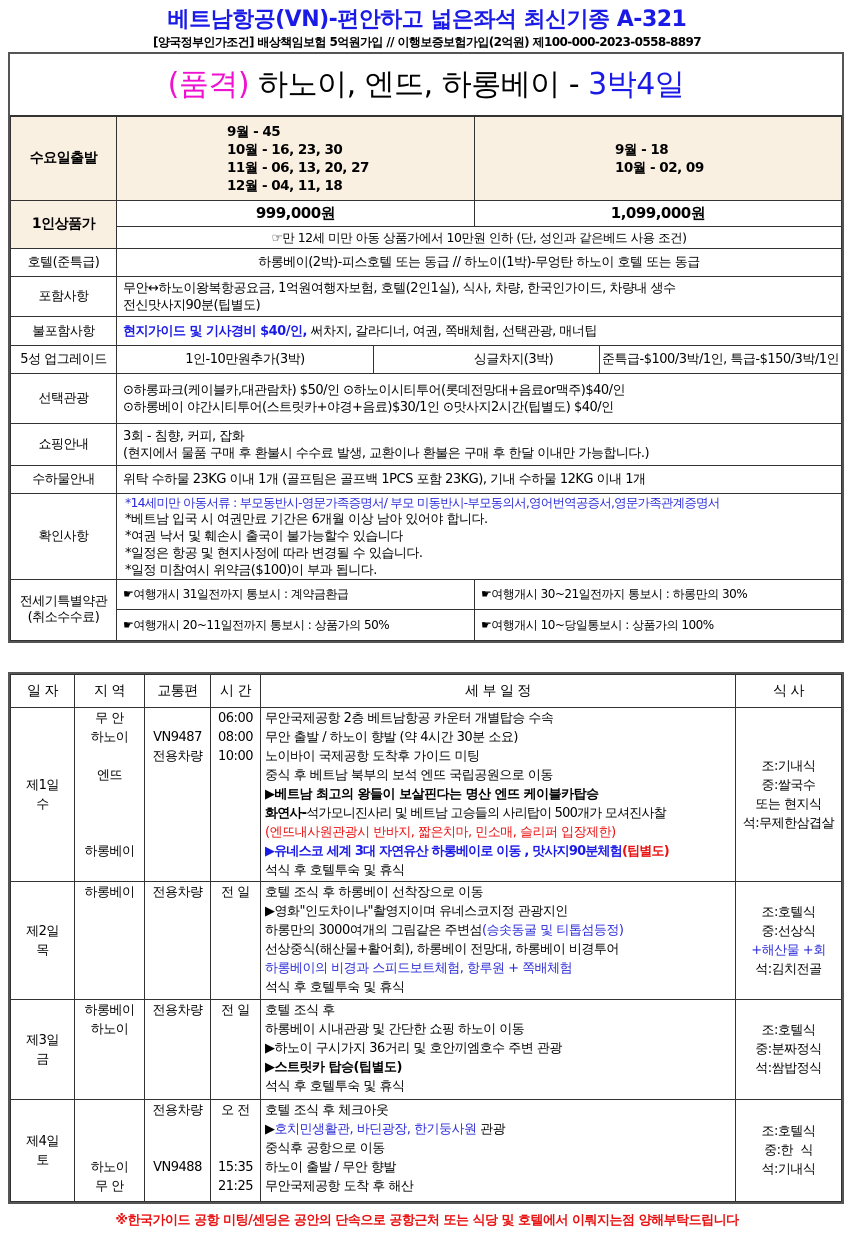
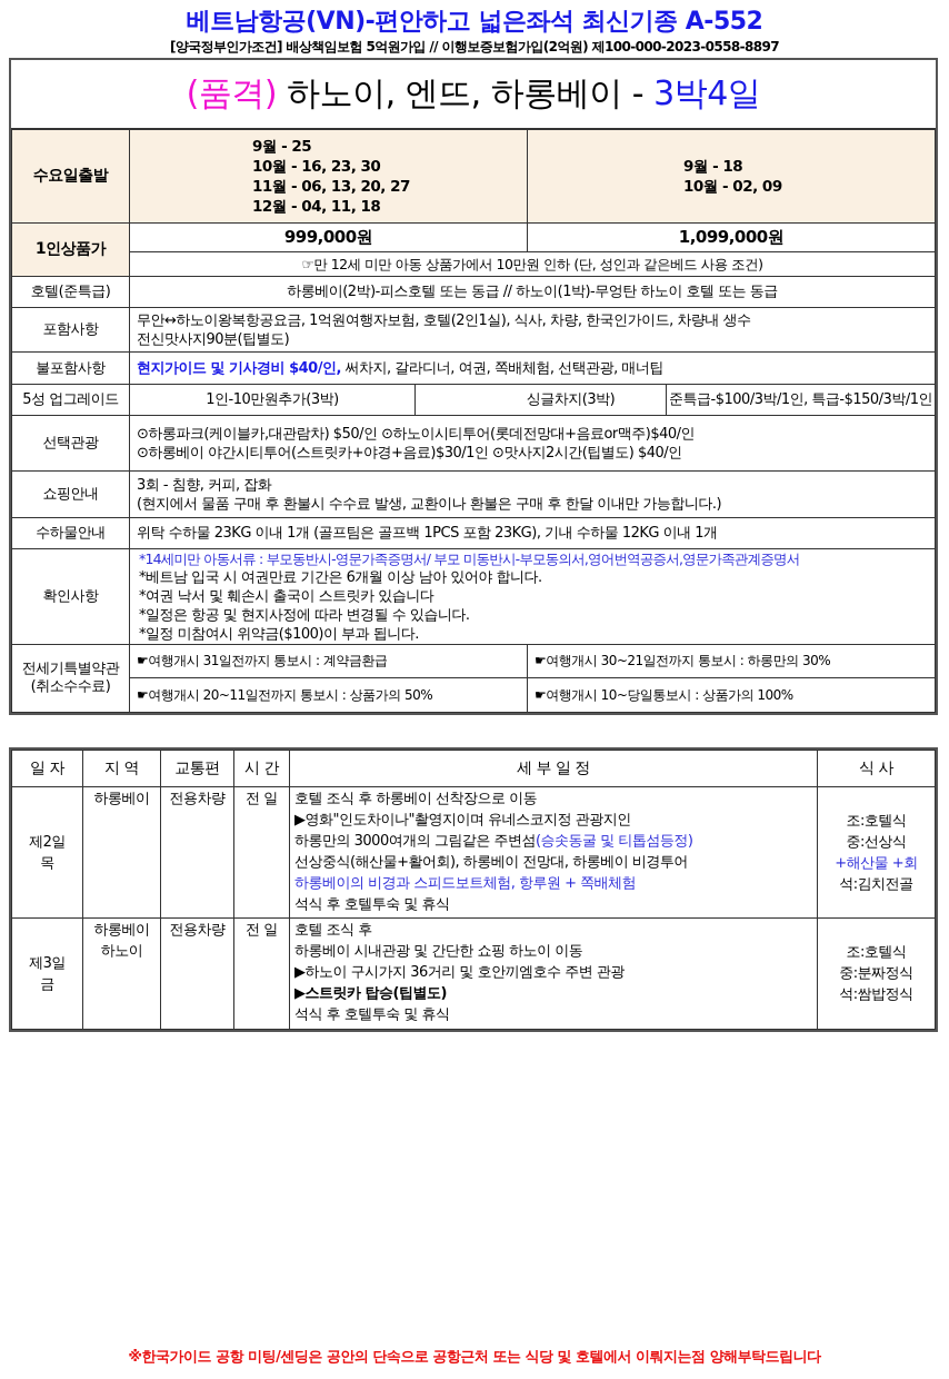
- 베트남항공(VN)-편안하고 넓은좌석 최신기종 A-321
+ 베트남항공(VN)-편안하고 넓은좌석 최신기종 A-552
  [양국정부인가조건] 배상책임보험 5억원가입 // 이행보증보험가입(2억원) 제100-000-2023-0558-8897
  (품격) 하노이, 엔뜨, 하롱베이 - 3박4일
- 수요일출발	9월 - 45 10월 - 16, 23, 30 11월 - 06, 13, 20, 27 12월 - 04, 11, 18	9월 - 18 10월 - 02, 09
+ 수요일출발	9월 - 25 10월 - 16, 23, 30 11월 - 06, 13, 20, 27 12월 - 04, 11, 18	9월 - 18 10월 - 02, 09
  1인상품가	999,000원	1,099,000원
  ☞만 12세 미만 아동 상품가에서 10만원 인하 (단, 성인과 같은베드 사용 조건)
  호텔(준특급)	하롱베이(2박)-피스호텔 또는 동급 // 하노이(1박)-무엉탄 하노이 호텔 또는 동급
  포함사항	무안↔하노이왕복항공요금, 1억원여행자보험, 호텔(2인1실), 식사, 차량, 한국인가이드, 차량내 생수 전신맛사지90분(팁별도)
  불포함사항	현지가이드 및 기사경비 $40/인, 써차지, 갈라디너, 여권, 쪽배체험, 선택관광, 매너팁
  5성 업그레이드	1인-10만원추가(3박)	싱글차지(3박)	준특급-$100/3박/1인, 특급-$150/3박/1인
  선택관광	⊙하롱파크(케이블카,대관람차) $50/인 ⊙하노이시티투어(롯데전망대+음료or맥주)$40/인 ⊙하롱베이 야간시티투어(스트릿카+야경+음료)$30/1인 ⊙맛사지2시간(팁별도) $40/인
  쇼핑안내	3회 - 침향, 커피, 잡화 (현지에서 물품 구매 후 환불시 수수료 발생, 교환이나 환불은 구매 후 한달 이내만 가능합니다.)
  수하물안내	위탁 수하물 23KG 이내 1개 (골프팀은 골프백 1PCS 포함 23KG), 기내 수하물 12KG 이내 1개
- 확인사항	*14세미만 아동서류 : 부모동반시-영문가족증명서/ 부모 미동반시-부모동의서,영어번역공증서,영문가족관계증명서 *베트남 입국 시 여권만료 기간은 6개월 이상 남아 있어야 합니다. *여권 낙서 및 훼손시 출국이 불가능할수 있습니다 *일정은 항공 및 현지사정에 따라 변경될 수 있습니다. *일정 미참여시 위약금($100)이 부과 됩니다.
+ 확인사항	*14세미만 아동서류 : 부모동반시-영문가족증명서/ 부모 미동반시-부모동의서,영어번역공증서,영문가족관계증명서 *베트남 입국 시 여권만료 기간은 6개월 이상 남아 있어야 합니다. *여권 낙서 및 훼손시 출국이 스트릿카 있습니다 *일정은 항공 및 현지사정에 따라 변경될 수 있습니다. *일정 미참여시 위약금($100)이 부과 됩니다.
  전세기특별약관 (취소수수료)	☛여행개시 31일전까지 통보시 : 계약금환급	☛여행개시 30~21일전까지 통보시 : 하롱만의 30%
  ☛여행개시 20~11일전까지 통보시 : 상품가의 50%	☛여행개시 10~당일통보시 : 상품가의 100%
  일 자	지 역	교통편	시 간	세 부 일 정	식 사
- 제1일 수	무 안 하노이 엔뜨 하롱베이	VN9487 전용차량	06:00 08:00 10:00	무안국제공항 2층 베트남항공 카운터 개별탑승 수속 무안 출발 / 하노이 향발 (약 4시간 30분 소요) 노이바이 국제공항 도착후 가이드 미팅 중식 후 베트남 북부의 보석 엔뜨 국립공원으로 이동 ▶베트남 최고의 왕들이 보살핀다는 명산 엔뜨 케이블카탑승 화연사-석가모니진사리 및 베트남 고승들의 사리탑이 500개가 모셔진사찰 (엔뜨내사원관광시 반바지, 짧은치마, 민소매, 슬리퍼 입장제한) ▶유네스코 세계 3대 자연유산 하롱베이로 이동 , 맛사지90분체험(팁별도) 석식 후 호텔투숙 및 휴식	조:기내식 중:쌀국수 또는 현지식 석:무제한삼겹살
  제2일 목	하롱베이	전용차량	전 일	호텔 조식 후 하롱베이 선착장으로 이동 ▶영화"인도차이나"촬영지이며 유네스코지정 관광지인 하롱만의 3000여개의 그림같은 주변섬(승솟동굴 및 티톱섬등정) 선상중식(해산물+활어회), 하롱베이 전망대, 하롱베이 비경투어 하롱베이의 비경과 스피드보트체험, 항루원 + 쪽배체험 석식 후 호텔투숙 및 휴식	조:호텔식 중:선상식 +해산물 +회 석:김치전골
  제3일 금	하롱베이 하노이	전용차량	전 일	호텔 조식 후 하롱베이 시내관광 및 간단한 쇼핑 하노이 이동 ▶하노이 구시가지 36거리 및 호안끼엠호수 주변 관광 ▶스트릿카 탑승(팁별도) 석식 후 호텔투숙 및 휴식	조:호텔식 중:분짜정식 석:쌈밥정식
- 제4일 토	하노이 무 안	전용차량 VN9488	오 전 15:35 21:25	호텔 조식 후 체크아웃 ▶호치민생활관, 바딘광장, 한기둥사원 관광 중식후 공항으로 이동 하노이 출발 / 무안 향발 무안국제공항 도착 후 해산	조:호텔식 중:한 식 석:기내식
  ※한국가이드 공항 미팅/센딩은 공안의 단속으로 공항근처 또는 식당 및 호텔에서 이뤄지는점 양해부탁드립니다
